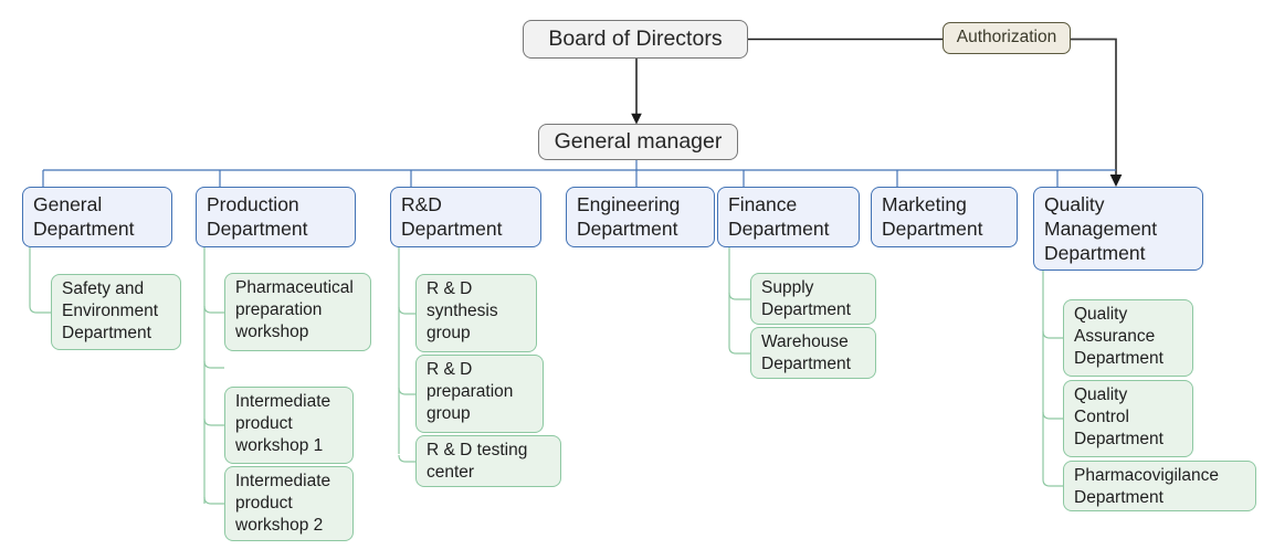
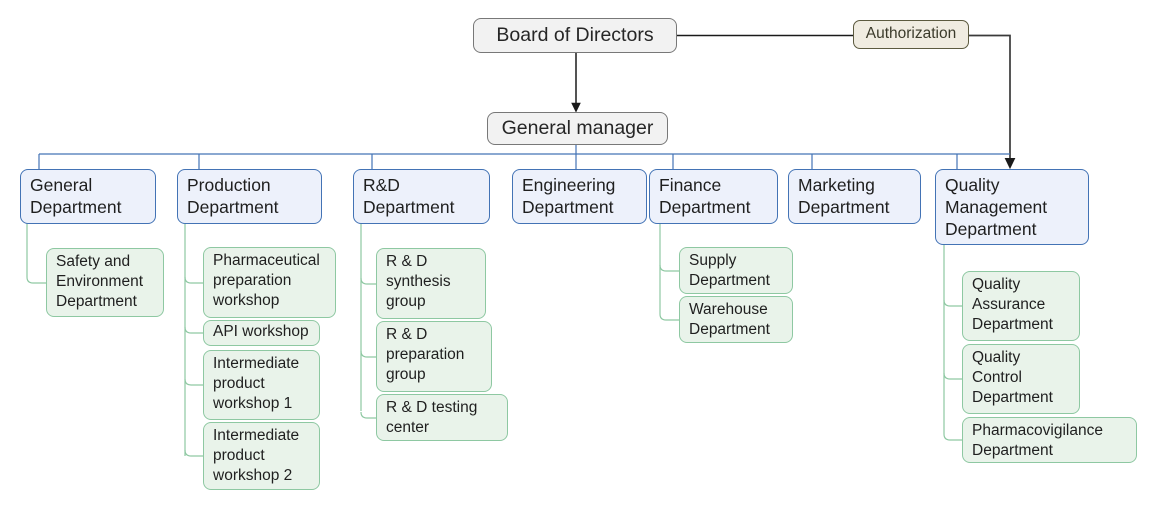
  Board of Directors
  Authorization
  General manager
  General
  Department
  Production
  Department
  R&D
  Department
  Engineering
  Department
  Finance
  Department
  Marketing
  Department
  Quality
  Management
  Department
  Safety and
  Environment
  Department
  Pharmaceutical
  preparation
  workshop
+ API workshop
  Intermediate
  product
  workshop 1
  Intermediate
  product
  workshop 2
  R & D
  synthesis
  group
  R & D
  preparation
  group
  R & D testing
  center
  Supply
  Department
  Warehouse
  Department
  Quality
  Assurance
  Department
  Quality
  Control
  Department
  Pharmacovigilance
  Department
